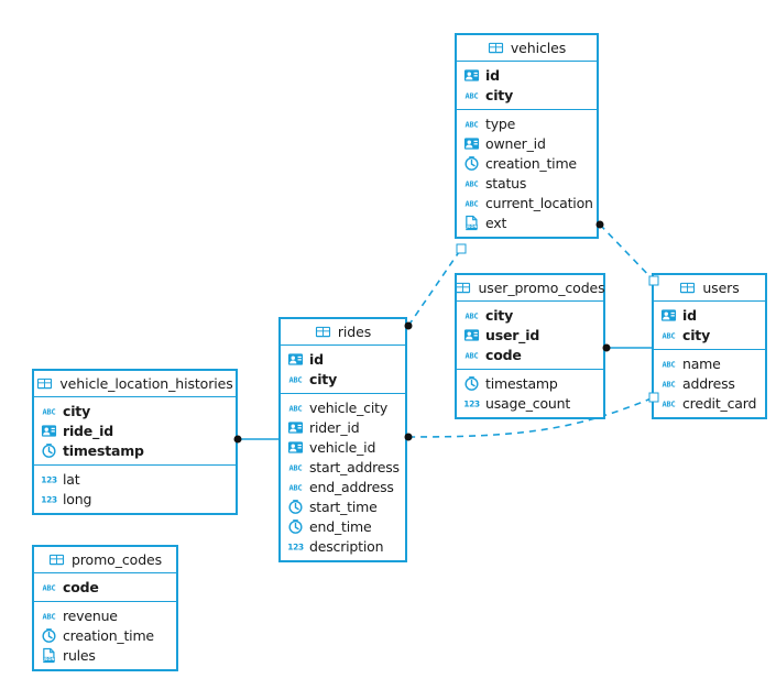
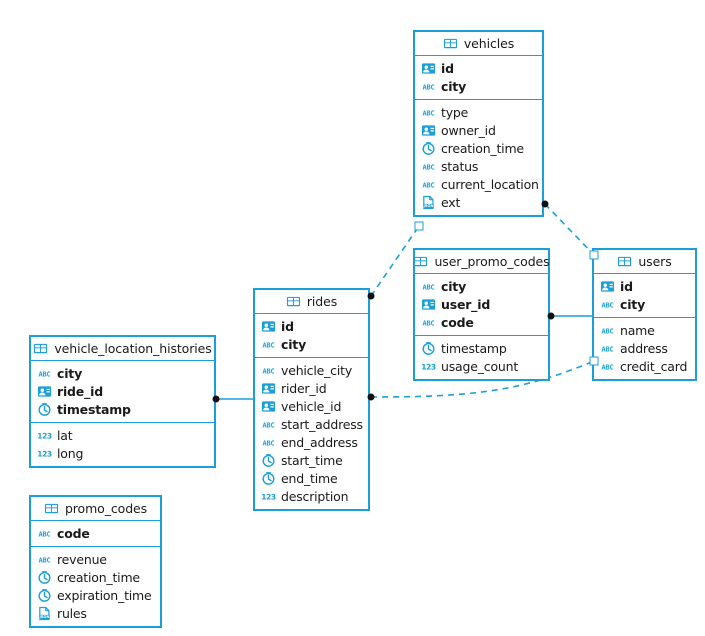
  vehicles
  id
  ABC
  city
  ABC
  type
  owner_id
  creation_time
  ABC
  status
  ABC
  current_location
  ext
  user_promo_codes
  ABC
  city
  user_id
  ABC
  code
  timestamp
  123
  usage_count
  users
  id
  ABC
  city
  ABC
  name
  ABC
  address
  ABC
  credit_card
  rides
  id
  ABC
  city
  ABC
  vehicle_city
  rider_id
  vehicle_id
  ABC
  start_address
  ABC
  end_address
  start_time
  end_time
  123
  description
  vehicle_location_histories
  ABC
  city
  ride_id
  timestamp
  123
  lat
  123
  long
  promo_codes
  ABC
  code
  ABC
  revenue
  creation_time
+ expiration_time
  rules
